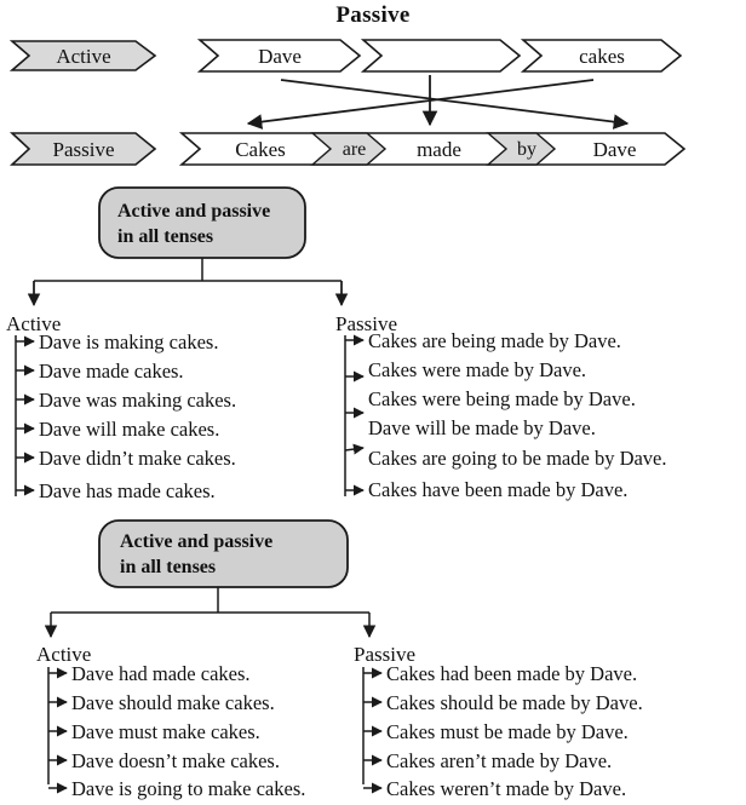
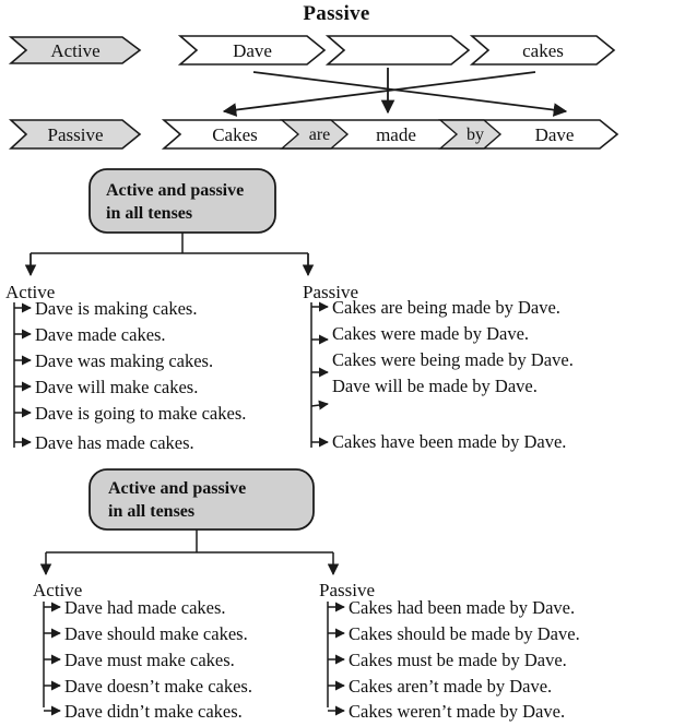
  Passive
  Active
  Dave
  cakes
  Passive
  Cakes
  are
  made
  by
  Dave
  Active and passive
  in all tenses
  Active
  Passive
  Dave is making cakes.
  Dave made cakes.
  Dave was making cakes.
  Dave will make cakes.
- Dave didn’t make cakes.
+ Dave is going to make cakes.
  Dave has made cakes.
  Cakes are being made by Dave.
  Cakes were made by Dave.
  Cakes were being made by Dave.
  Dave will be made by Dave.
- Cakes are going to be made by Dave.
  Cakes have been made by Dave.
  Active and passive
  in all tenses
  Active
  Passive
  Dave had made cakes.
  Dave should make cakes.
  Dave must make cakes.
  Dave doesn’t make cakes.
- Dave is going to make cakes.
+ Dave didn’t make cakes.
  Cakes had been made by Dave.
  Cakes should be made by Dave.
  Cakes must be made by Dave.
  Cakes aren’t made by Dave.
  Cakes weren’t made by Dave.
